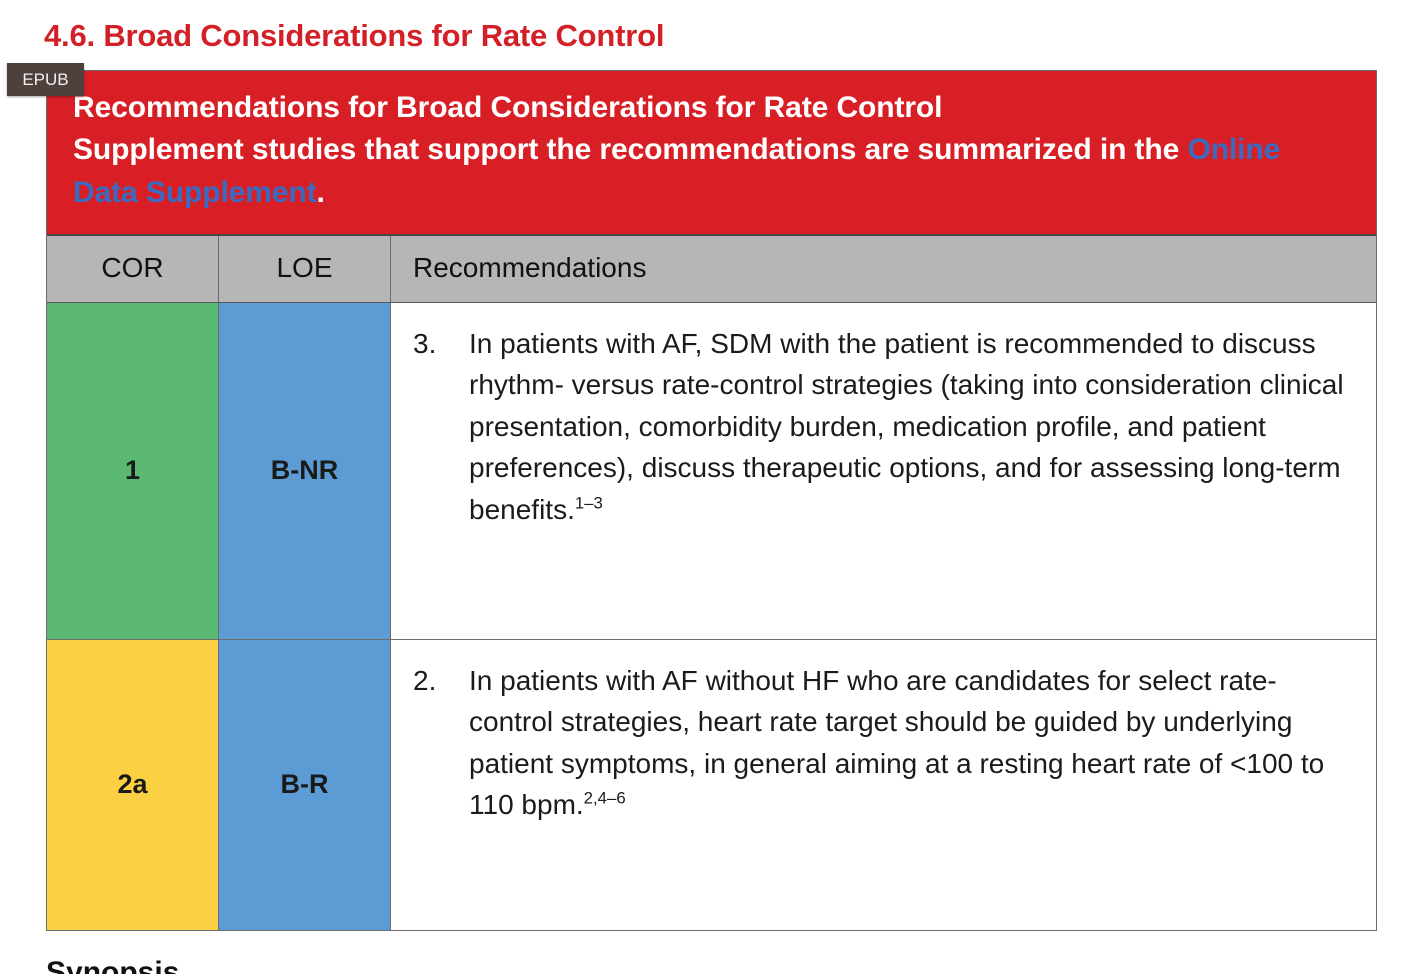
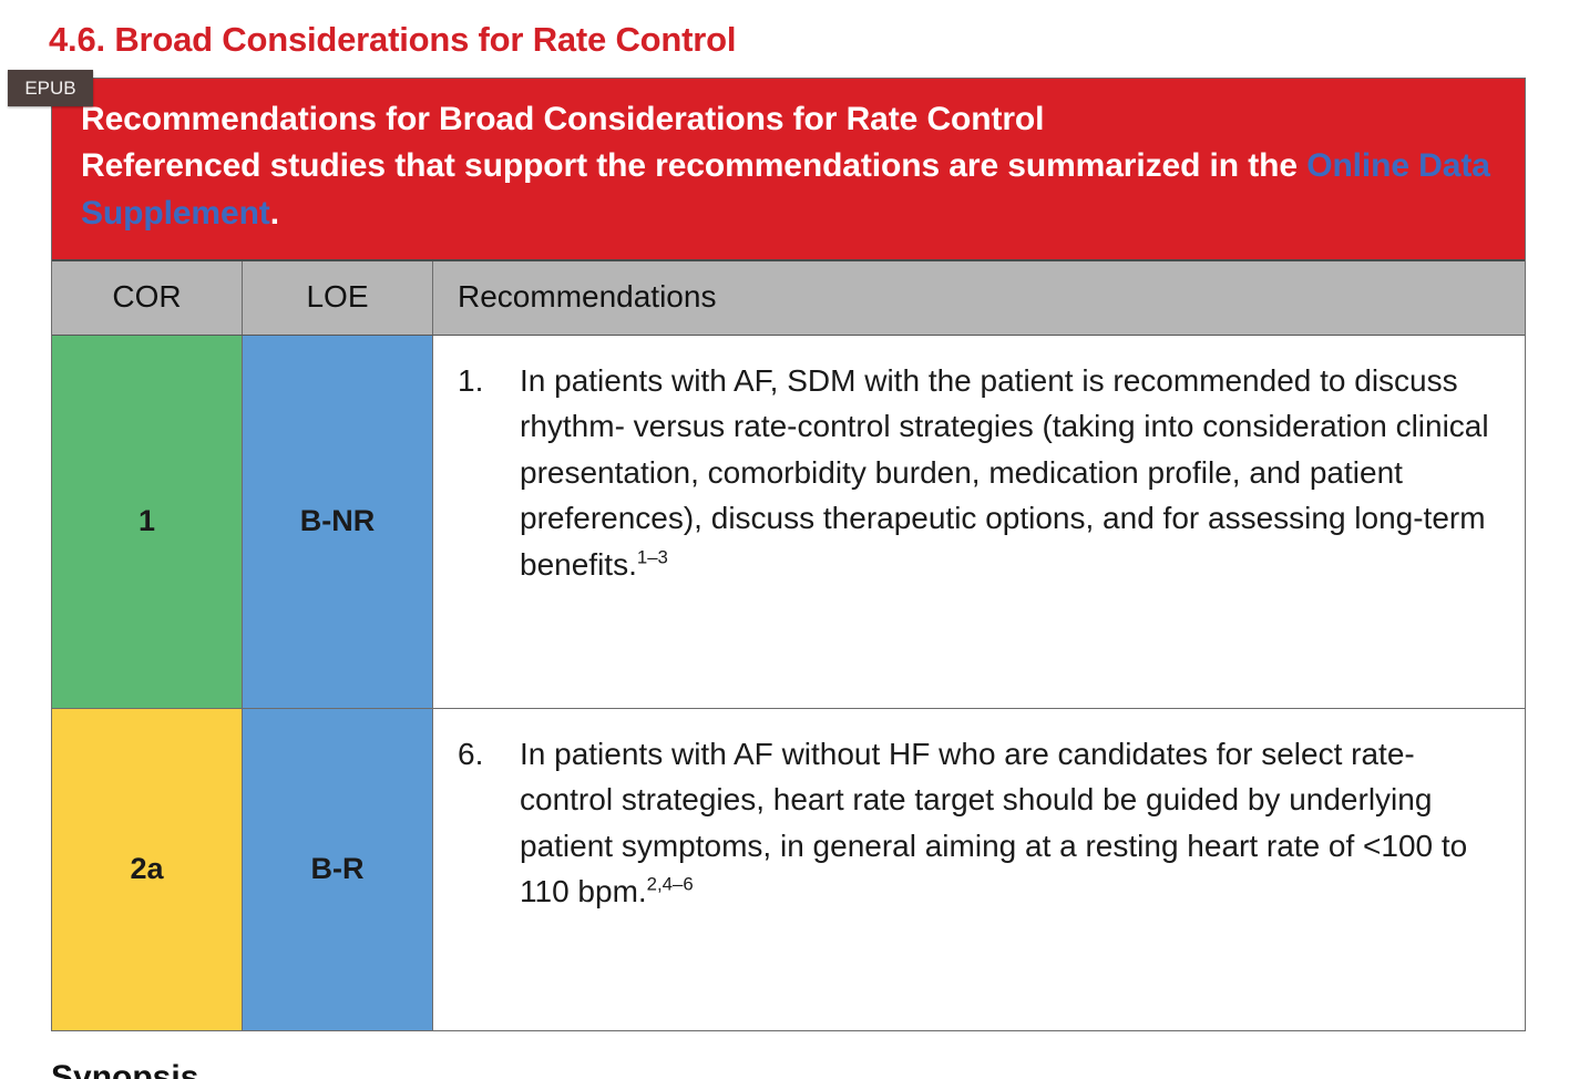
  4.6. Broad Considerations for Rate Control
  EPUB
  Recommendations for Broad Considerations for Rate Control
- Supplement studies that support the recommendations are summarized in the Online Data Supplement.
+ Referenced studies that support the recommendations are summarized in the Online Data Supplement.
  COR
  LOE
  Recommendations
  1
  B-NR
- 3.
+ 1.
  In patients with AF, SDM with the patient is recommended to discuss rhythm- versus rate-control strategies (taking into consideration clinical presen­tation, comorbidity burden, medication profile, and patient preferences), discuss therapeutic options, and for assessing long-term benefits.1–3
  2a
  B-R
- 2.
+ 6.
  In patients with AF without HF who are candidates for select rate-control strategies, heart rate target should be guided by underlying patient symptoms, in general aiming at a resting heart rate of <100 to 110 bpm.2,4–6
  Synopsis
